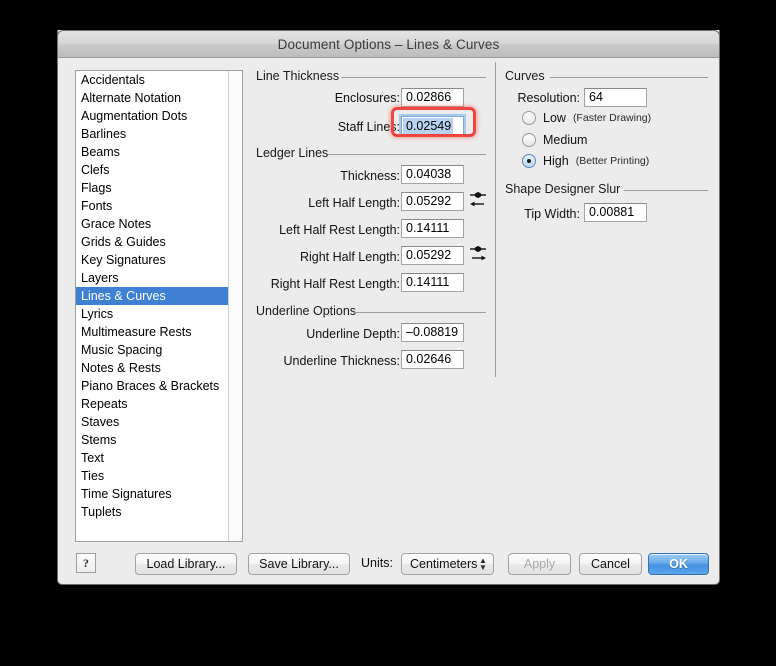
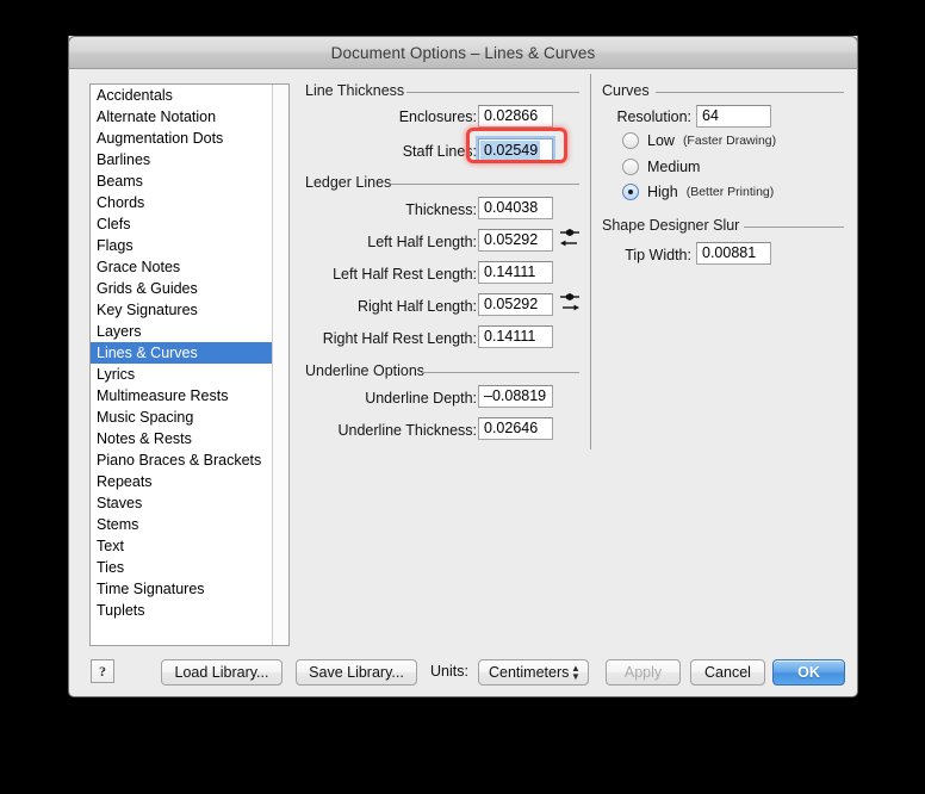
  Document Options – Lines & Curves
  Accidentals
  Alternate Notation
  Augmentation Dots
  Barlines
  Beams
+ Chords
  Clefs
  Flags
- Fonts
  Grace Notes
  Grids & Guides
  Key Signatures
  Layers
  Lines & Curves
  Lyrics
  Multimeasure Rests
  Music Spacing
  Notes & Rests
  Piano Braces & Brackets
  Repeats
  Staves
  Stems
  Text
  Ties
  Time Signatures
  Tuplets
  Line Thickness
  Enclosures:
  0.02866
  Staff Lines:
  0.02549
  Ledger Lines
  Thickness:
  0.04038
  Left Half Length:
  0.05292
  Left Half Rest Length:
  0.14111
  Right Half Length:
  0.05292
  Right Half Rest Length:
  0.14111
  Underline Options
  Underline Depth:
  –0.08819
  Underline Thickness:
  0.02646
  Curves
  Resolution:
  64
  Low
  (Faster Drawing)
  Medium
  High
  (Better Printing)
  Shape Designer Slur
  Tip Width:
  0.00881
  ?
  Load Library...
  Save Library...
  Units:
  Centimeters
  ▲
  ▼
  Apply
  Cancel
  OK
